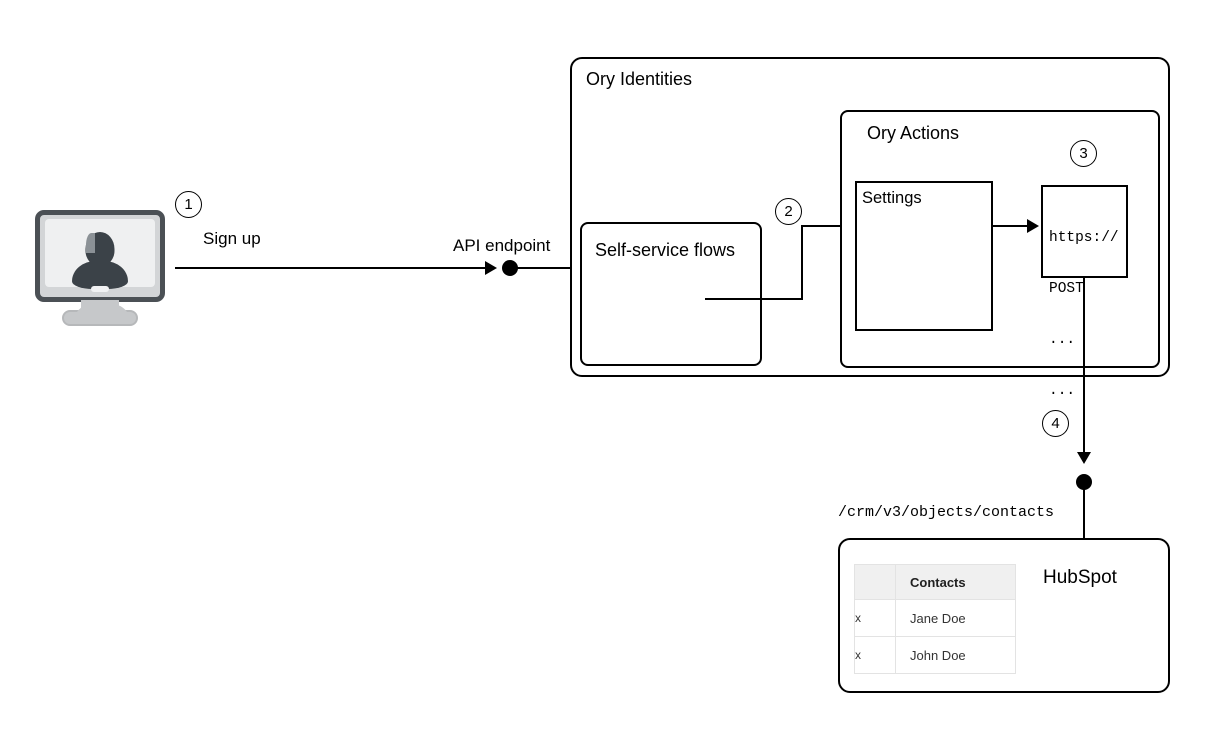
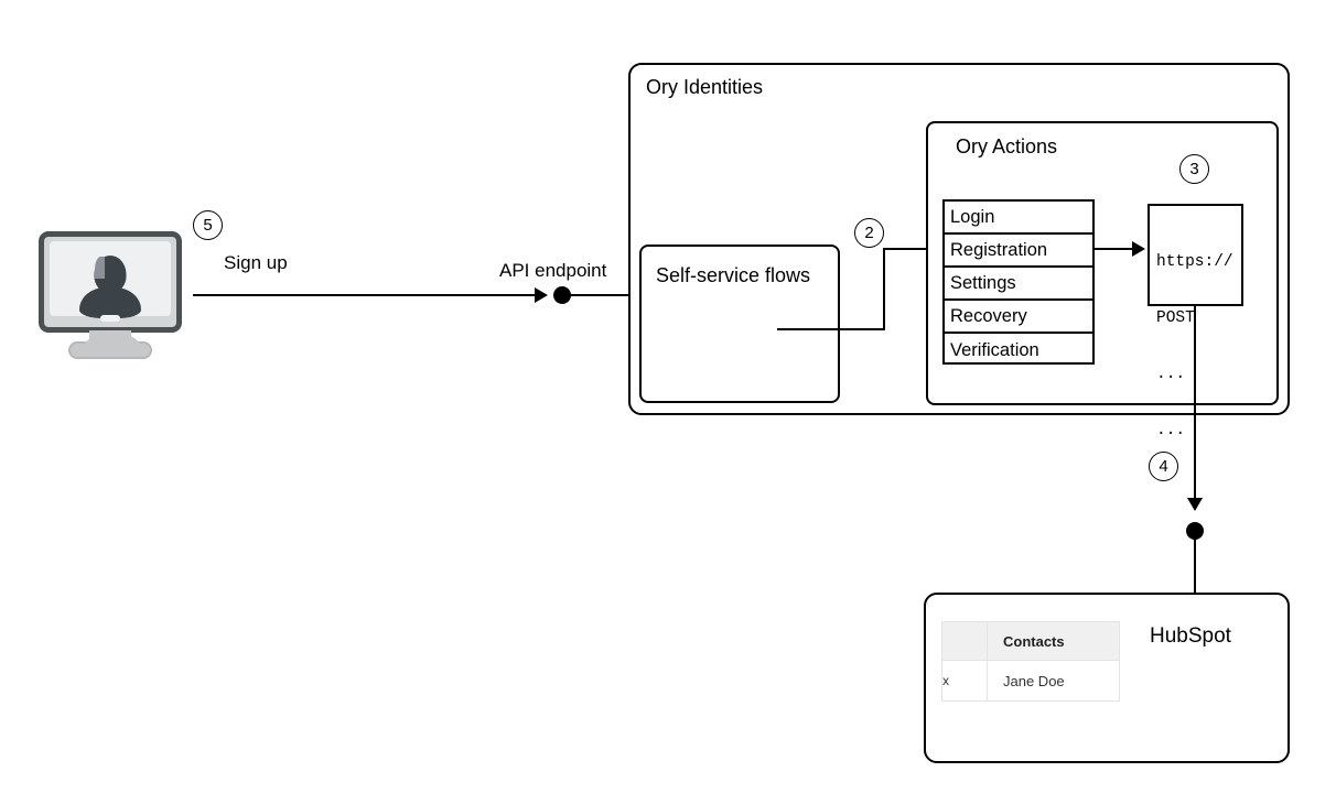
- 1
+ 5
  Sign up
  API endpoint
  Ory Identities
  Self-service flows
  2
  Ory Actions
+ Login
+ Registration
  Settings
+ Recovery
+ Verification
  3
  https://
  POST
  ...
  ...
  4
- /crm/v3/objects/contacts
  HubSpot
  	Contacts
  x	Jane Doe
- x	John Doe
